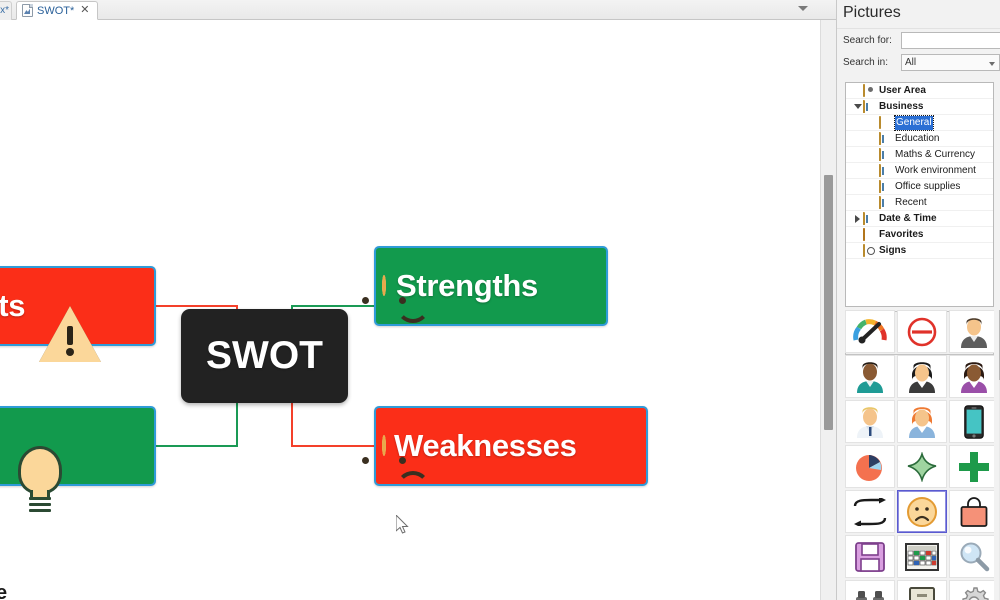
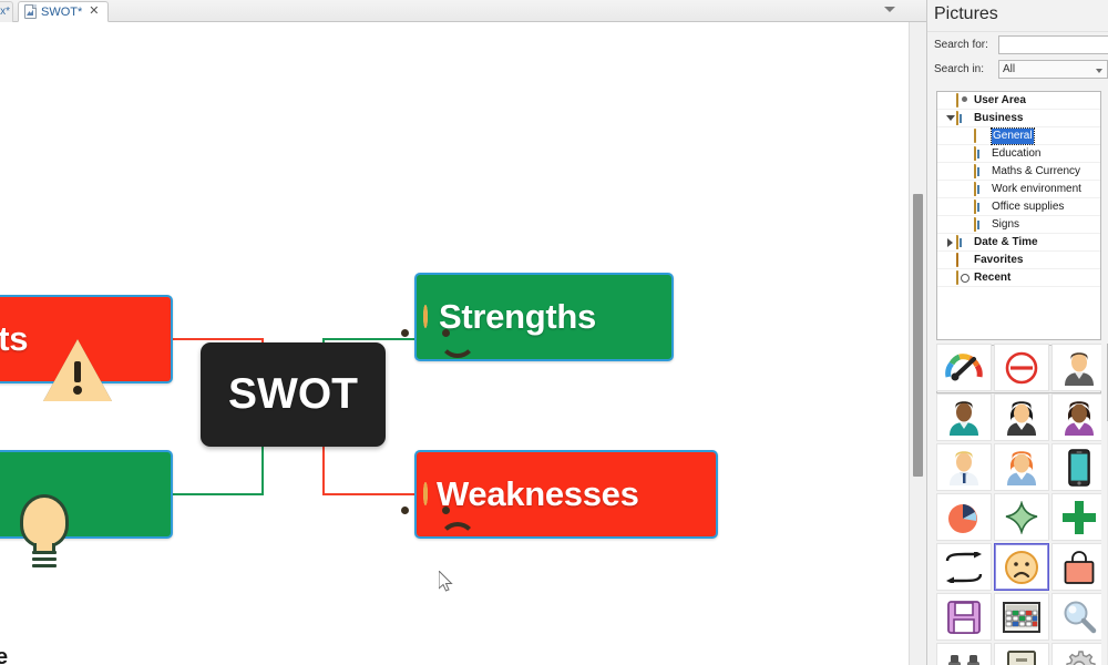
  x*
  SWOT*
  ✕
  SWOT
  Strengths
  Weaknesses
  e
  Pictures
  Search for:
  Search in:
  All
  User Area
  Business
  General
  Education
  Maths & Currency
  Work environment
  Office supplies
- Recent
+ Signs
  Date & Time
  Favorites
- Signs
+ Recent
